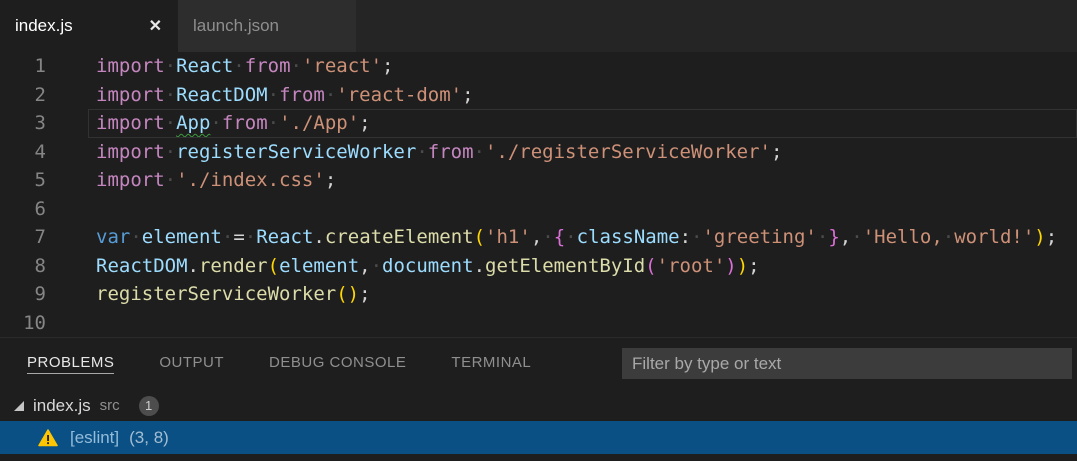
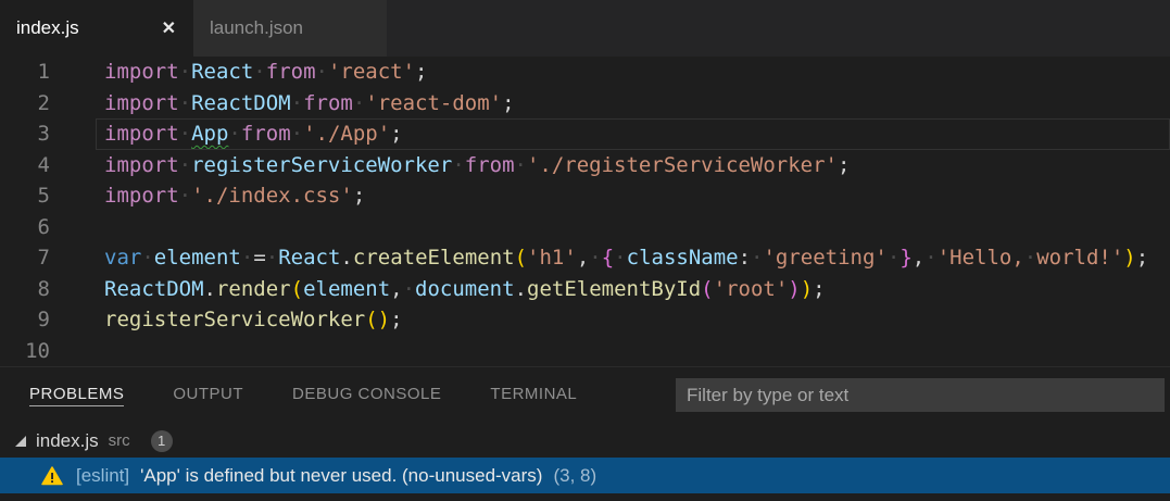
  index.js
  ✕
  launch.json
  1 import·React·from·'react';
  2 import·ReactDOM·from·'react-dom';
  3 import·App·from·'./App';
  4 import·registerServiceWorker·from·'./registerServiceWorker';
  5 import·'./index.css';
  6
  7 var·element·=·React.createElement('h1',·{·className:·'greeting'·},·'Hello,·world!');
  8 ReactDOM.render(element,·document.getElementById('root'));
  9 registerServiceWorker();
  10
  PROBLEMS
  OUTPUT
  DEBUG CONSOLE
  TERMINAL
  Filter by type or text
  index.js
  src
  1
  [eslint]
+ 'App' is defined but never used. (no-unused-vars)
  (3, 8)
